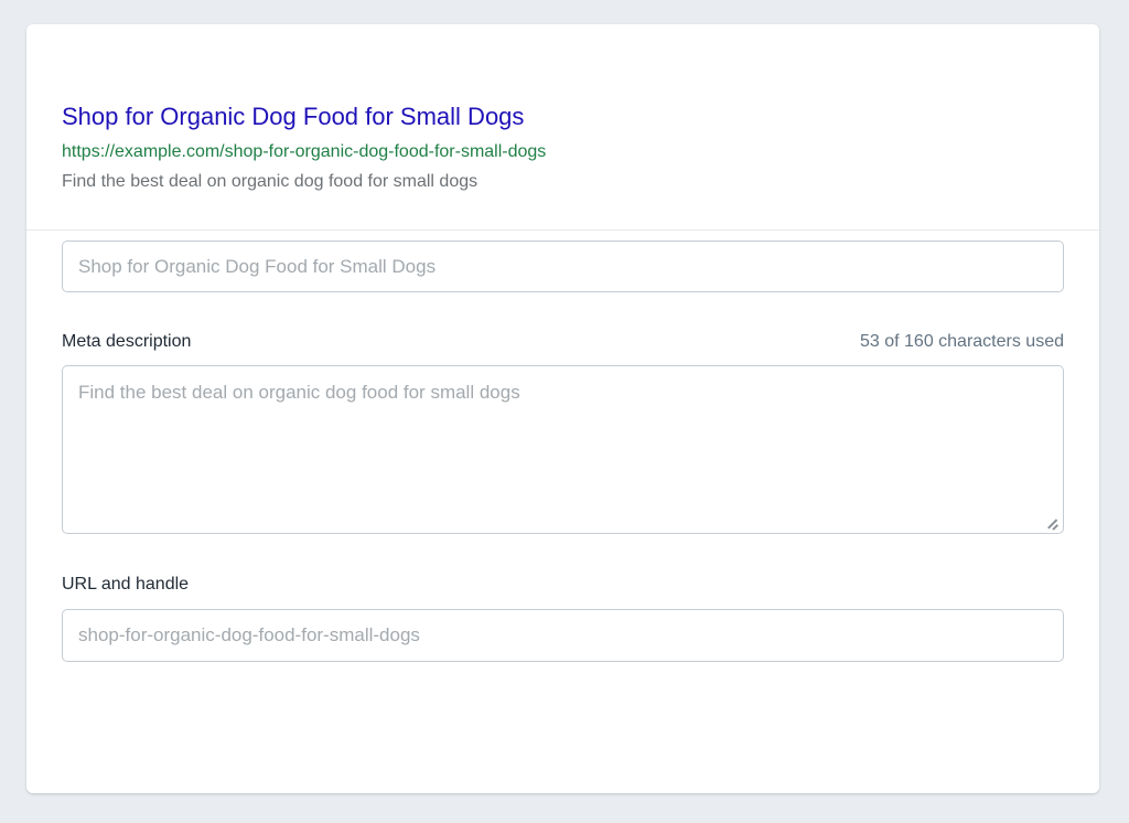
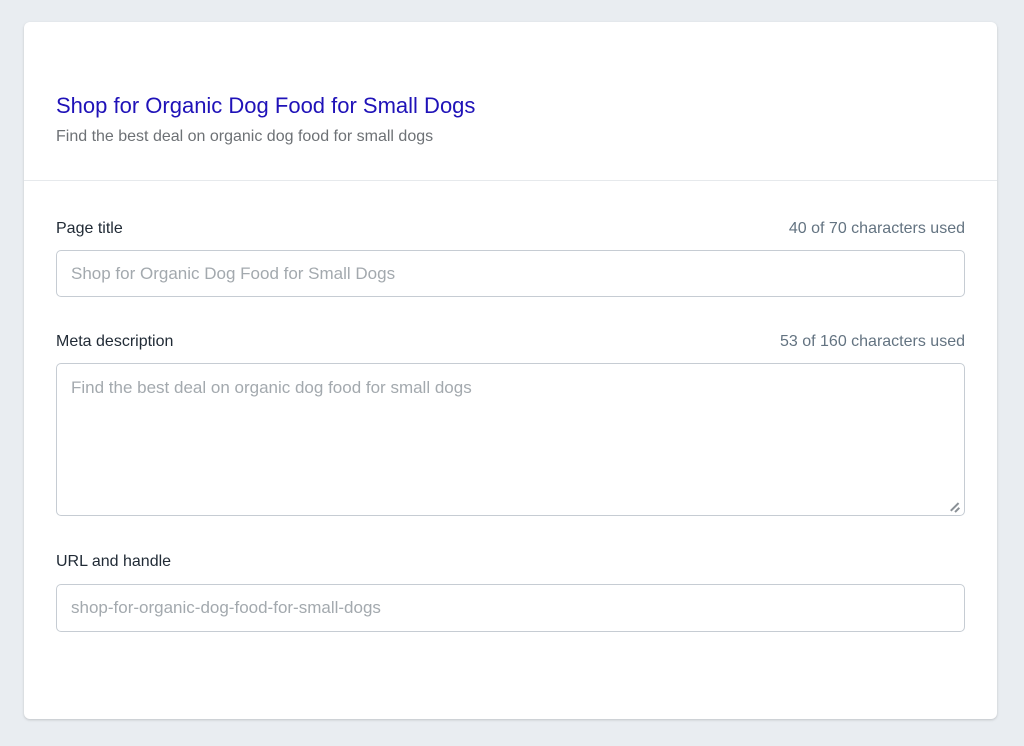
  Shop for Organic Dog Food for Small Dogs
- https://example.com/shop-for-organic-dog-food-for-small-dogs
  Find the best deal on organic dog food for small dogs
+ Page title
+ 40 of 70 characters used
  Shop for Organic Dog Food for Small Dogs
  Meta description
  53 of 160 characters used
  Find the best deal on organic dog food for small dogs
  URL and handle
  shop-for-organic-dog-food-for-small-dogs
